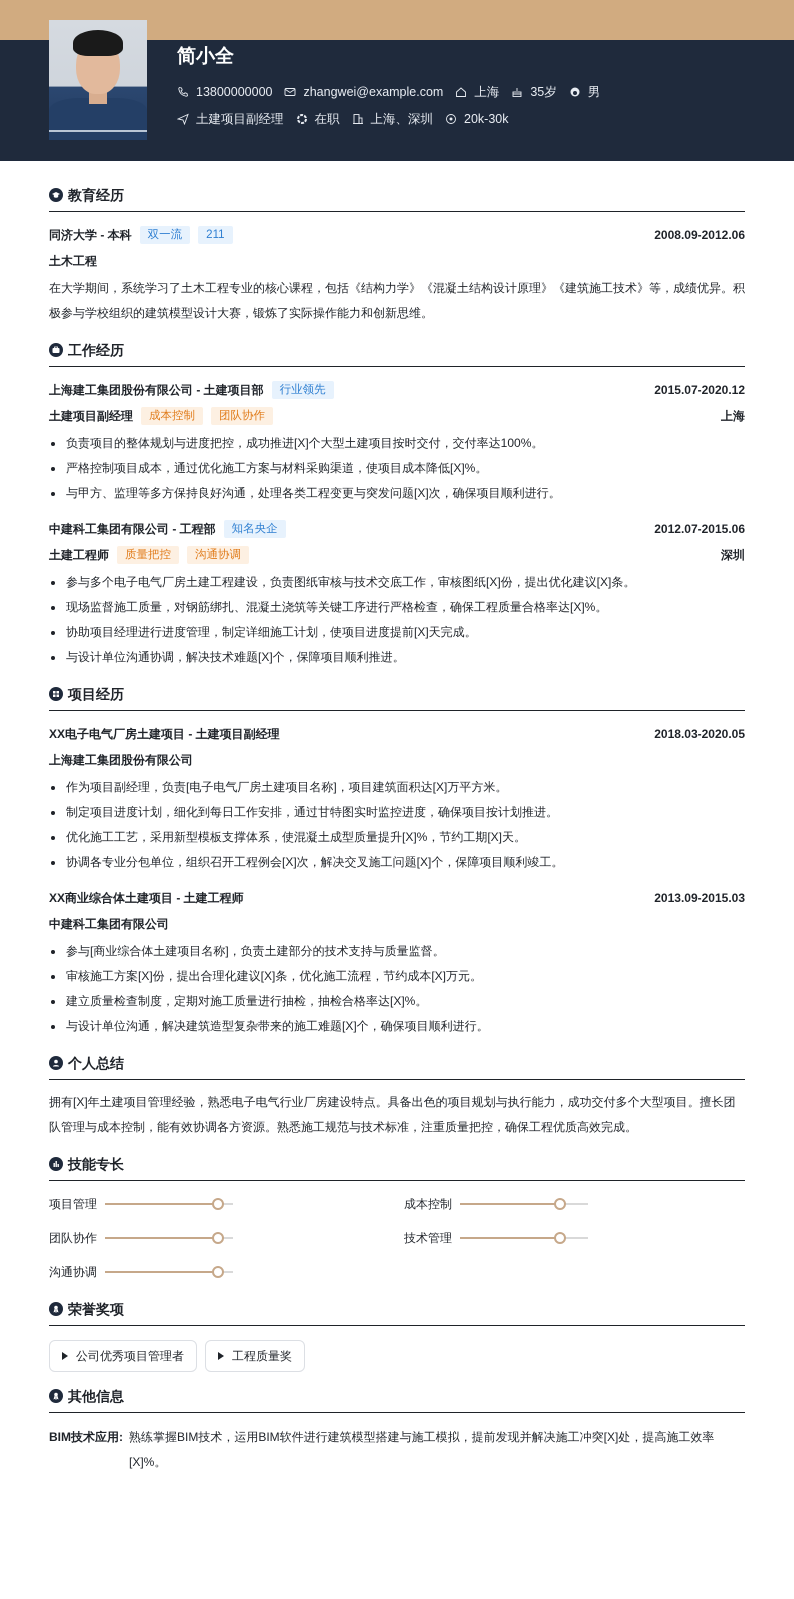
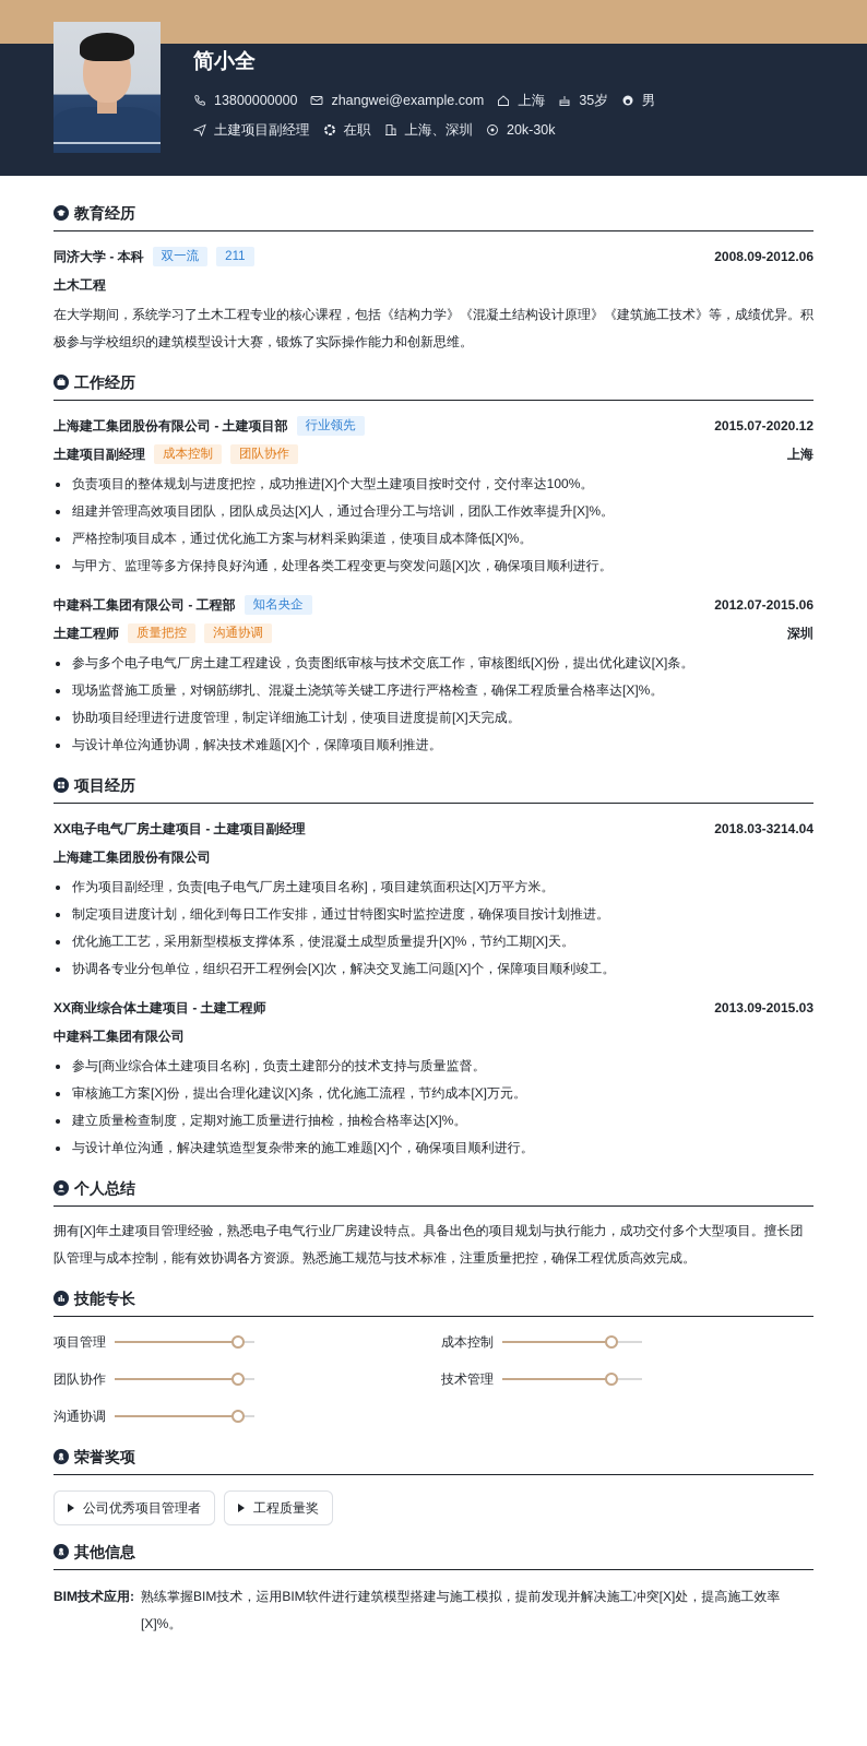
  简小全
  13800000000
  zhangwei@example.com
  上海
  35岁
  男
  土建项目副经理
  在职
  上海、深圳
  20k-30k
  教育经历
  同济大学 - 本科
  双一流
  211
  2008.09-2012.06
  土木工程
  在大学期间，系统学习了土木工程专业的核心课程，包括《结构力学》《混凝土结构设计原理》《建筑施工技术》等，成绩优异。积极参与学校组织的建筑模型设计大赛，锻炼了实际操作能力和创新思维。
  工作经历
  上海建工集团股份有限公司 - 土建项目部
  行业领先
  2015.07-2020.12
  土建项目副经理
  成本控制
  团队协作
  上海
  负责项目的整体规划与进度把控，成功推进[X]个大型土建项目按时交付，交付率达100%。
+ 组建并管理高效项目团队，团队成员达[X]人，通过合理分工与培训，团队工作效率提升[X]%。
  严格控制项目成本，通过优化施工方案与材料采购渠道，使项目成本降低[X]%。
  与甲方、监理等多方保持良好沟通，处理各类工程变更与突发问题[X]次，确保项目顺利进行。
  中建科工集团有限公司 - 工程部
  知名央企
  2012.07-2015.06
  土建工程师
  质量把控
  沟通协调
  深圳
  参与多个电子电气厂房土建工程建设，负责图纸审核与技术交底工作，审核图纸[X]份，提出优化建议[X]条。
  现场监督施工质量，对钢筋绑扎、混凝土浇筑等关键工序进行严格检查，确保工程质量合格率达[X]%。
  协助项目经理进行进度管理，制定详细施工计划，使项目进度提前[X]天完成。
  与设计单位沟通协调，解决技术难题[X]个，保障项目顺利推进。
  项目经历
  XX电子电气厂房土建项目 - 土建项目副经理
- 2018.03-2020.05
+ 2018.03-3214.04
  上海建工集团股份有限公司
  作为项目副经理，负责[电子电气厂房土建项目名称]，项目建筑面积达[X]万平方米。
  制定项目进度计划，细化到每日工作安排，通过甘特图实时监控进度，确保项目按计划推进。
  优化施工工艺，采用新型模板支撑体系，使混凝土成型质量提升[X]%，节约工期[X]天。
  协调各专业分包单位，组织召开工程例会[X]次，解决交叉施工问题[X]个，保障项目顺利竣工。
  XX商业综合体土建项目 - 土建工程师
  2013.09-2015.03
  中建科工集团有限公司
  参与[商业综合体土建项目名称]，负责土建部分的技术支持与质量监督。
  审核施工方案[X]份，提出合理化建议[X]条，优化施工流程，节约成本[X]万元。
  建立质量检查制度，定期对施工质量进行抽检，抽检合格率达[X]%。
  与设计单位沟通，解决建筑造型复杂带来的施工难题[X]个，确保项目顺利进行。
  个人总结
  拥有[X]年土建项目管理经验，熟悉电子电气行业厂房建设特点。具备出色的项目规划与执行能力，成功交付多个大型项目。擅长团队管理与成本控制，能有效协调各方资源。熟悉施工规范与技术标准，注重质量把控，确保工程优质高效完成。
  技能专长
  项目管理
  成本控制
  团队协作
  技术管理
  沟通协调
  荣誉奖项
  公司优秀项目管理者
  工程质量奖
  其他信息
  BIM技术应用:
  熟练掌握BIM技术，运用BIM软件进行建筑模型搭建与施工模拟，提前发现并解决施工冲突[X]处，提高施工效率[X]%。
